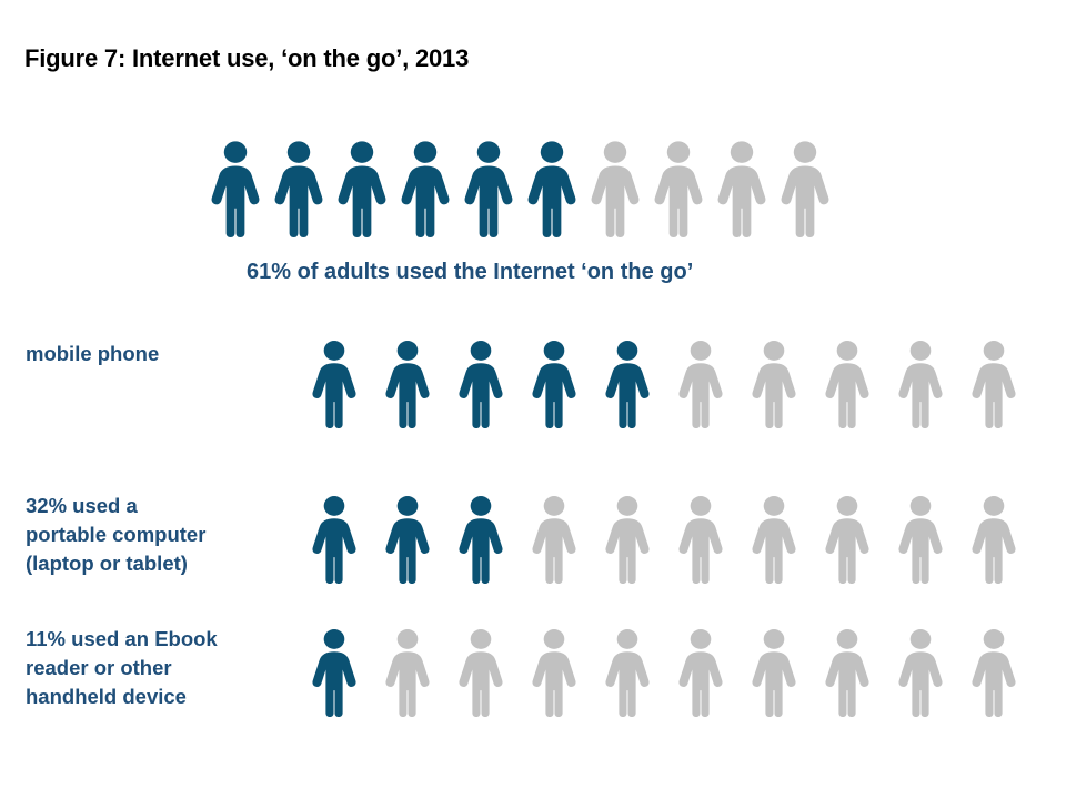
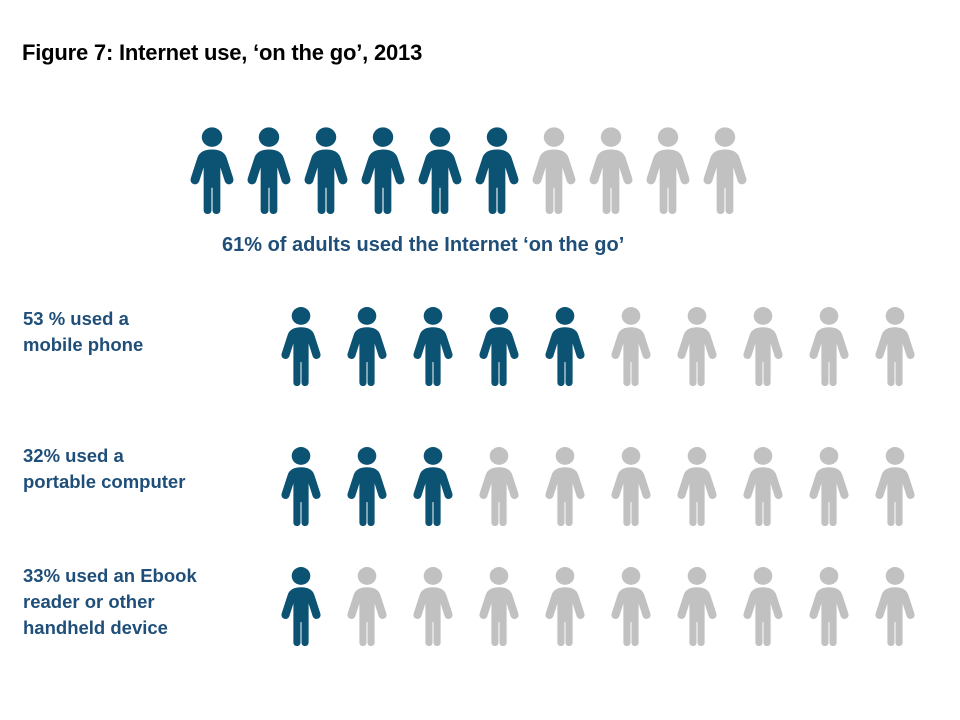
  Figure 7: Internet use, ‘on the go’, 2013
  61% of adults used the Internet ‘on the go’
+ 53 % used a
  mobile phone
  32% used a
  portable computer
- (laptop or tablet)
- 11% used an Ebook
+ 33% used an Ebook
  reader or other
  handheld device
